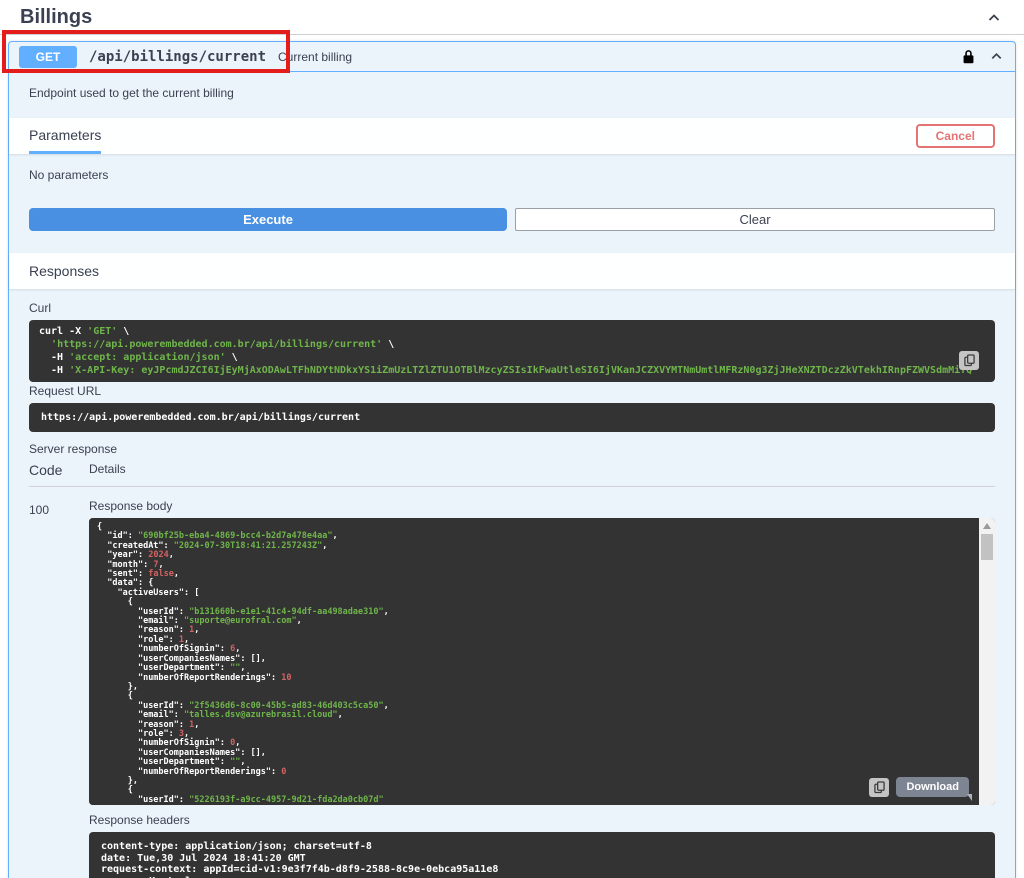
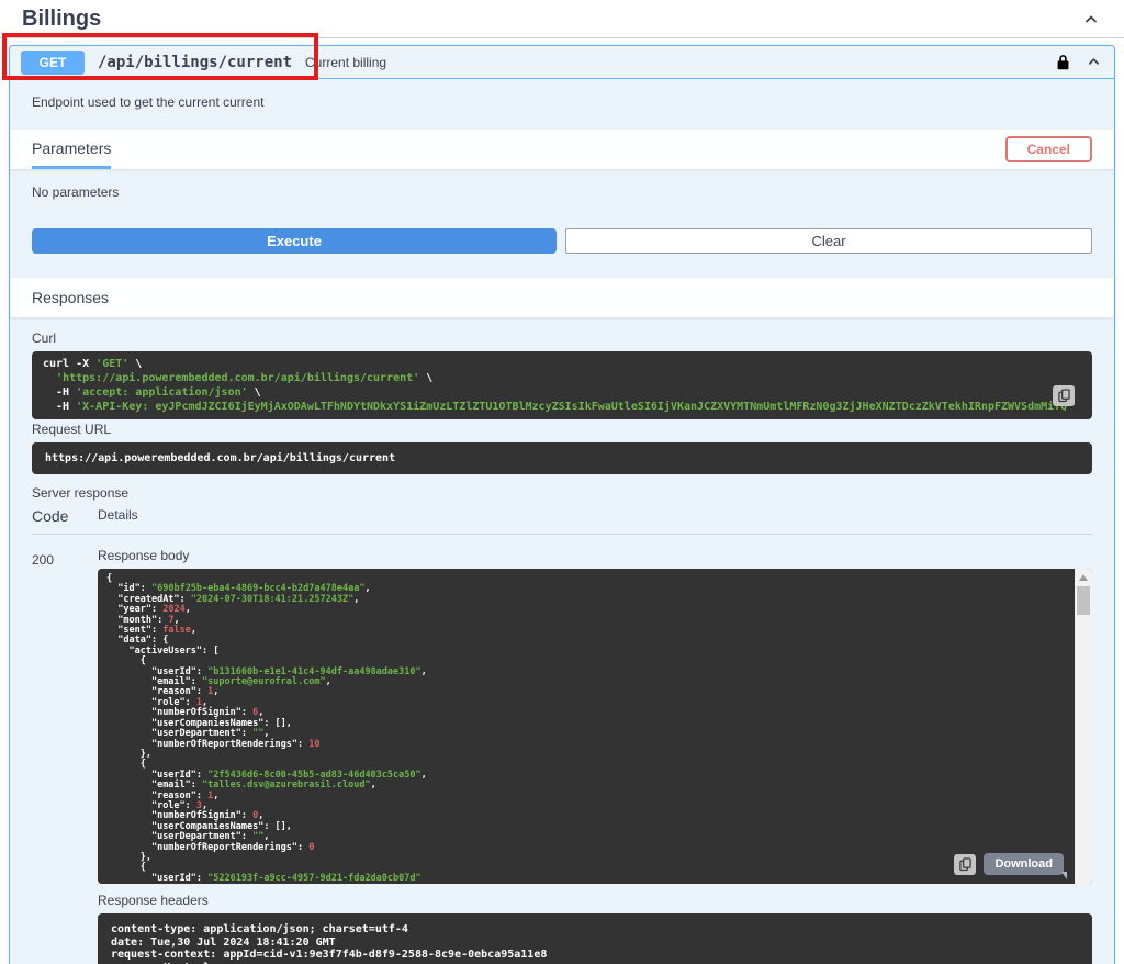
  Billings
  GET
  /api/billings/current
  Current billing
- Endpoint used to get the current billing
+ Endpoint used to get the current current
  Parameters
  Cancel
  No parameters
  Execute
  Clear
  Responses
  Curl
  curl -X 'GET' \
  'https://api.powerembedded.com.br/api/billings/current' \
  -H 'accept: application/json' \
  -H 'X-API-Key: eyJPcmdJZCI6IjEyMjAxODAwLTFhNDYtNDkxYS1iZmUzLTZlZTU1OTBlMzcyZSIsIkFwaUtleSI6IjVKanJCZXVYMTNmUmtlMFRzN0g3ZjJHeXNZTDczZkVTekhIRnpFZWVSdmMifQ'
  Request URL
  https://api.powerembedded.com.br/api/billings/current
  Server response
  Code
  Details
- 100
+ 200
  Response body
  {
  "id": "690bf25b-eba4-4869-bcc4-b2d7a478e4aa",
  "createdAt": "2024-07-30T18:41:21.257243Z",
  "year": 2024,
  "month": 7,
  "sent": false,
  "data": {
  "activeUsers": [
  {
  "userId": "b131660b-e1e1-41c4-94df-aa498adae310",
  "email": "suporte@eurofral.com",
  "reason": 1,
  "role": 1,
  "numberOfSignin": 6,
  "userCompaniesNames": [],
  "userDepartment": "",
  "numberOfReportRenderings": 10
  },
  {
  "userId": "2f5436d6-8c00-45b5-ad83-46d403c5ca50",
  "email": "talles.dsv@azurebrasil.cloud",
  "reason": 1,
  "role": 3,
  "numberOfSignin": 0,
  "userCompaniesNames": [],
  "userDepartment": "",
  "numberOfReportRenderings": 0
  },
  {
  "userId": "5226193f-a9cc-4957-9d21-fda2da0cb07d"
  Download
  Response headers
- content-type: application/json; charset=utf-8
+ content-type: application/json; charset=utf-4
  date: Tue,30 Jul 2024 18:41:20 GMT
  request-context: appId=cid-v1:9e3f7f4b-d8f9-2588-8c9e-0ebca95a11e8
